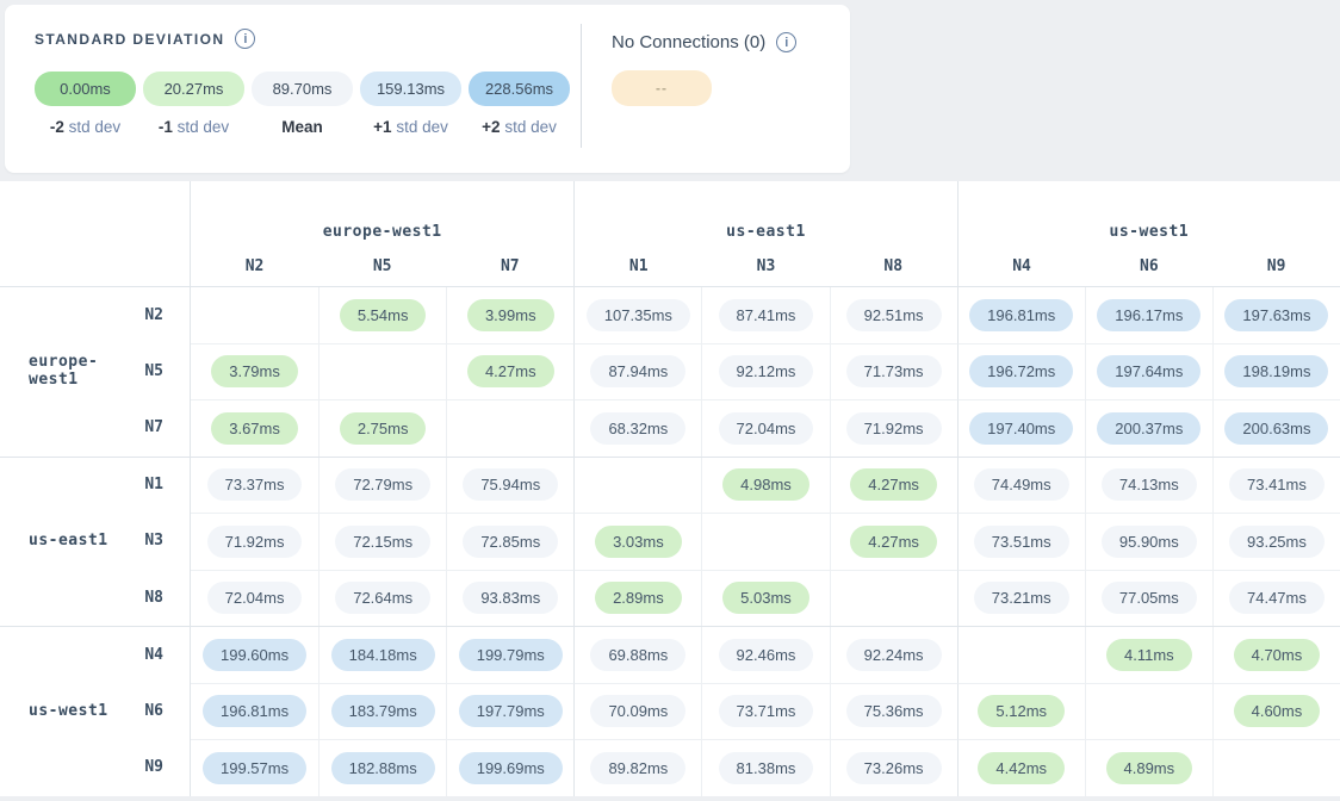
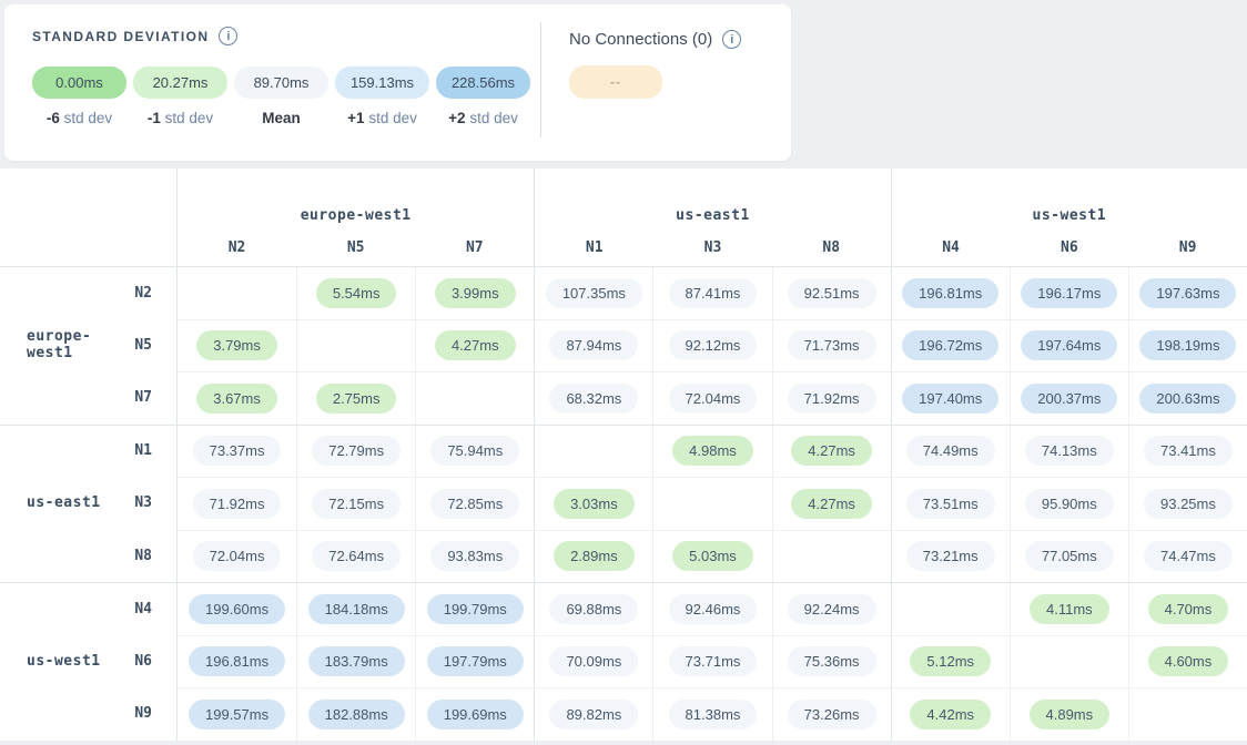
  STANDARD DEVIATION
  i
  0.00ms
- -2 std dev
+ -6 std dev
  20.27ms
  -1 std dev
  89.70ms
  Mean
  159.13ms
  +1 std dev
  228.56ms
  +2 std dev
  No Connections (0)
  i
  --
  europe-west1
  N2
  N5
  N7
  us-east1
  N1
  N3
  N8
  us-west1
  N4
  N6
  N9
  N2
  5.54ms
  3.99ms
  107.35ms
  87.41ms
  92.51ms
  196.81ms
  196.17ms
  197.63ms
  europe-west1
  N5
  3.79ms
  4.27ms
  87.94ms
  92.12ms
  71.73ms
  196.72ms
  197.64ms
  198.19ms
  N7
  3.67ms
  2.75ms
  68.32ms
  72.04ms
  71.92ms
  197.40ms
  200.37ms
  200.63ms
  N1
  73.37ms
  72.79ms
  75.94ms
  4.98ms
  4.27ms
  74.49ms
  74.13ms
  73.41ms
  us-east1
  N3
  71.92ms
  72.15ms
  72.85ms
  3.03ms
  4.27ms
  73.51ms
  95.90ms
  93.25ms
  N8
  72.04ms
  72.64ms
  93.83ms
  2.89ms
  5.03ms
  73.21ms
  77.05ms
  74.47ms
  N4
  199.60ms
  184.18ms
  199.79ms
  69.88ms
  92.46ms
  92.24ms
  4.11ms
  4.70ms
  us-west1
  N6
  196.81ms
  183.79ms
  197.79ms
  70.09ms
  73.71ms
  75.36ms
  5.12ms
  4.60ms
  N9
  199.57ms
  182.88ms
  199.69ms
  89.82ms
  81.38ms
  73.26ms
  4.42ms
  4.89ms
